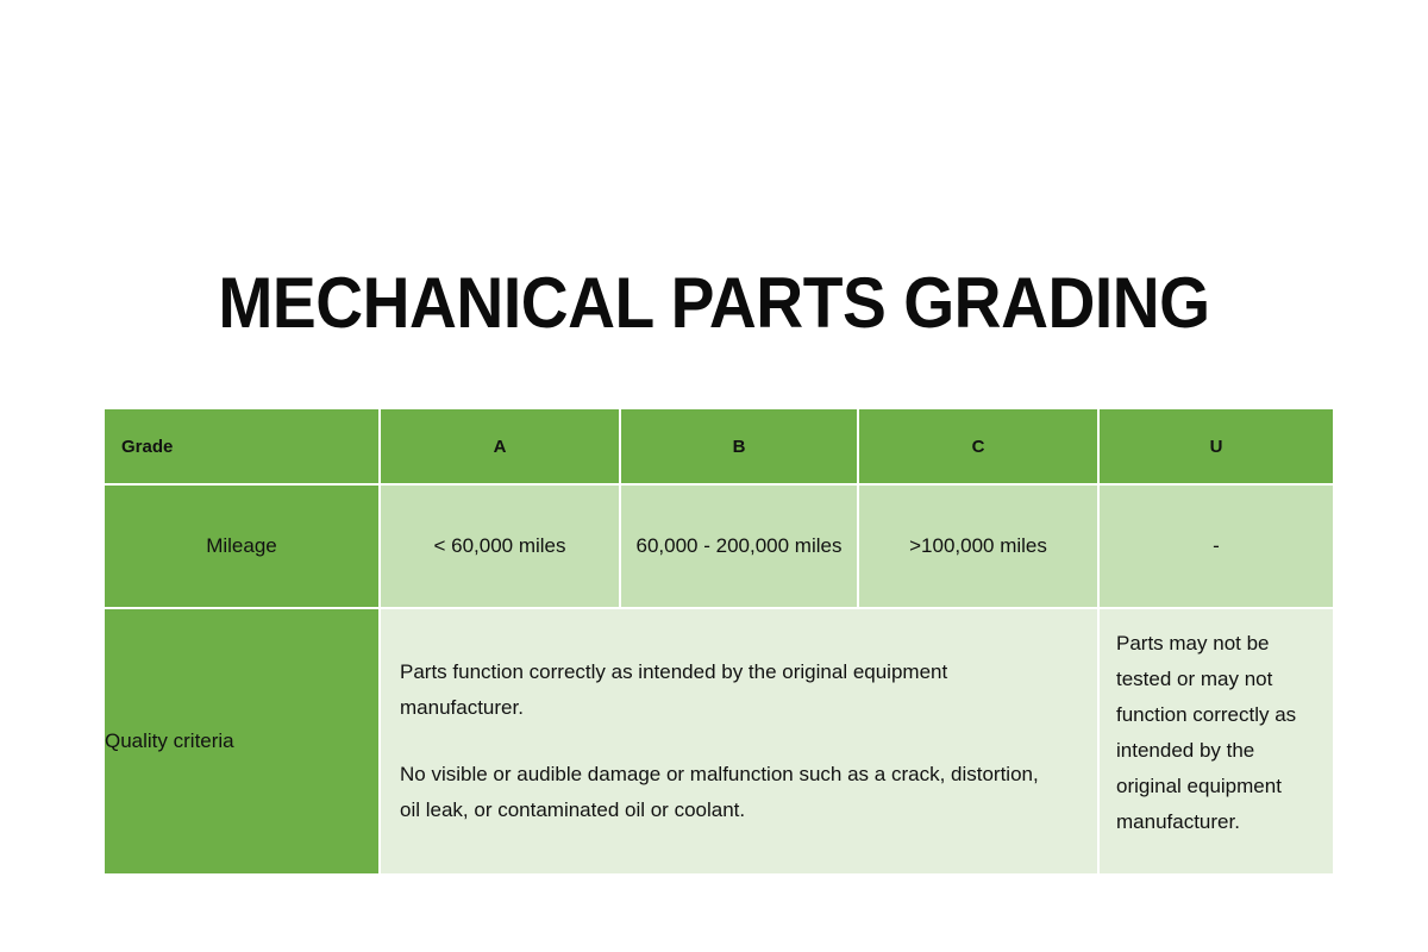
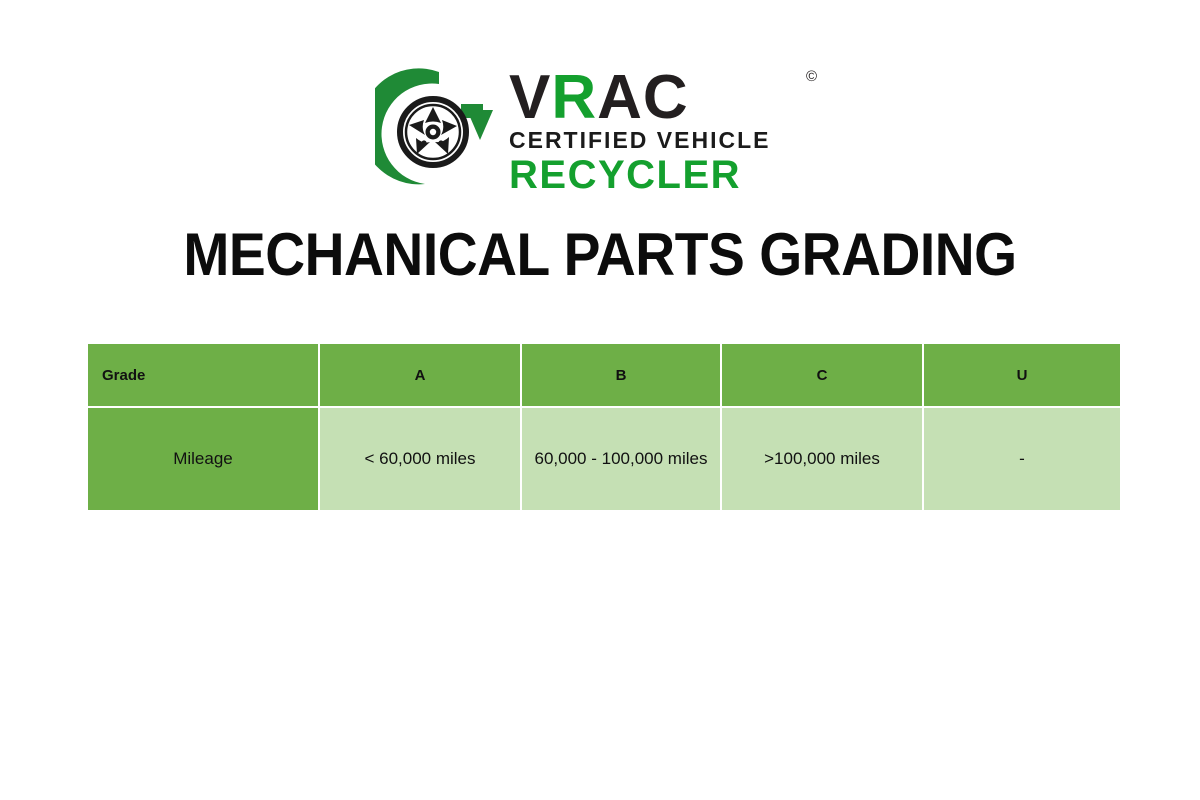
+ VRAC
+ ©
+ CERTIFIED VEHICLE
+ RECYCLER
  MECHANICAL PARTS GRADING
  Grade	A	B	C	U
- Mileage	< 60,000 miles	60,000 - 200,000 miles	>100,000 miles	-
+ Mileage	< 60,000 miles	60,000 - 100,000 miles	>100,000 miles	-
- Quality criteria	Parts function correctly as intended by the original equipment manufacturer. No visible or audible damage or malfunction such as a crack, distortion, oil leak, or contaminated oil or coolant.	Parts may not be tested or may not function correctly as intended by the original equipment manufacturer.
